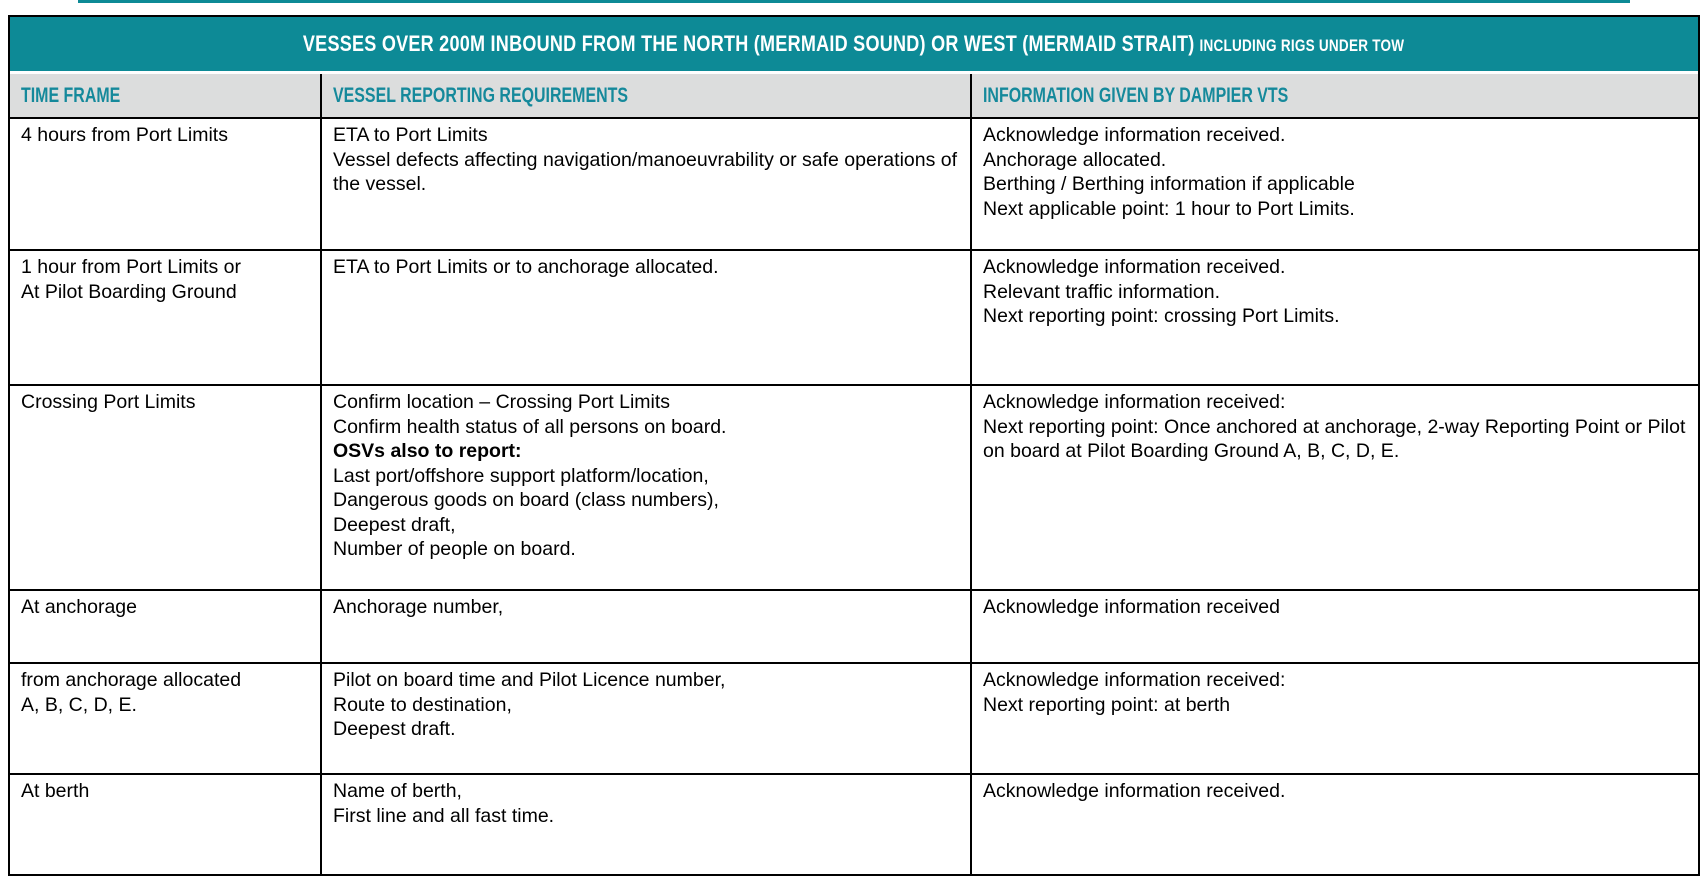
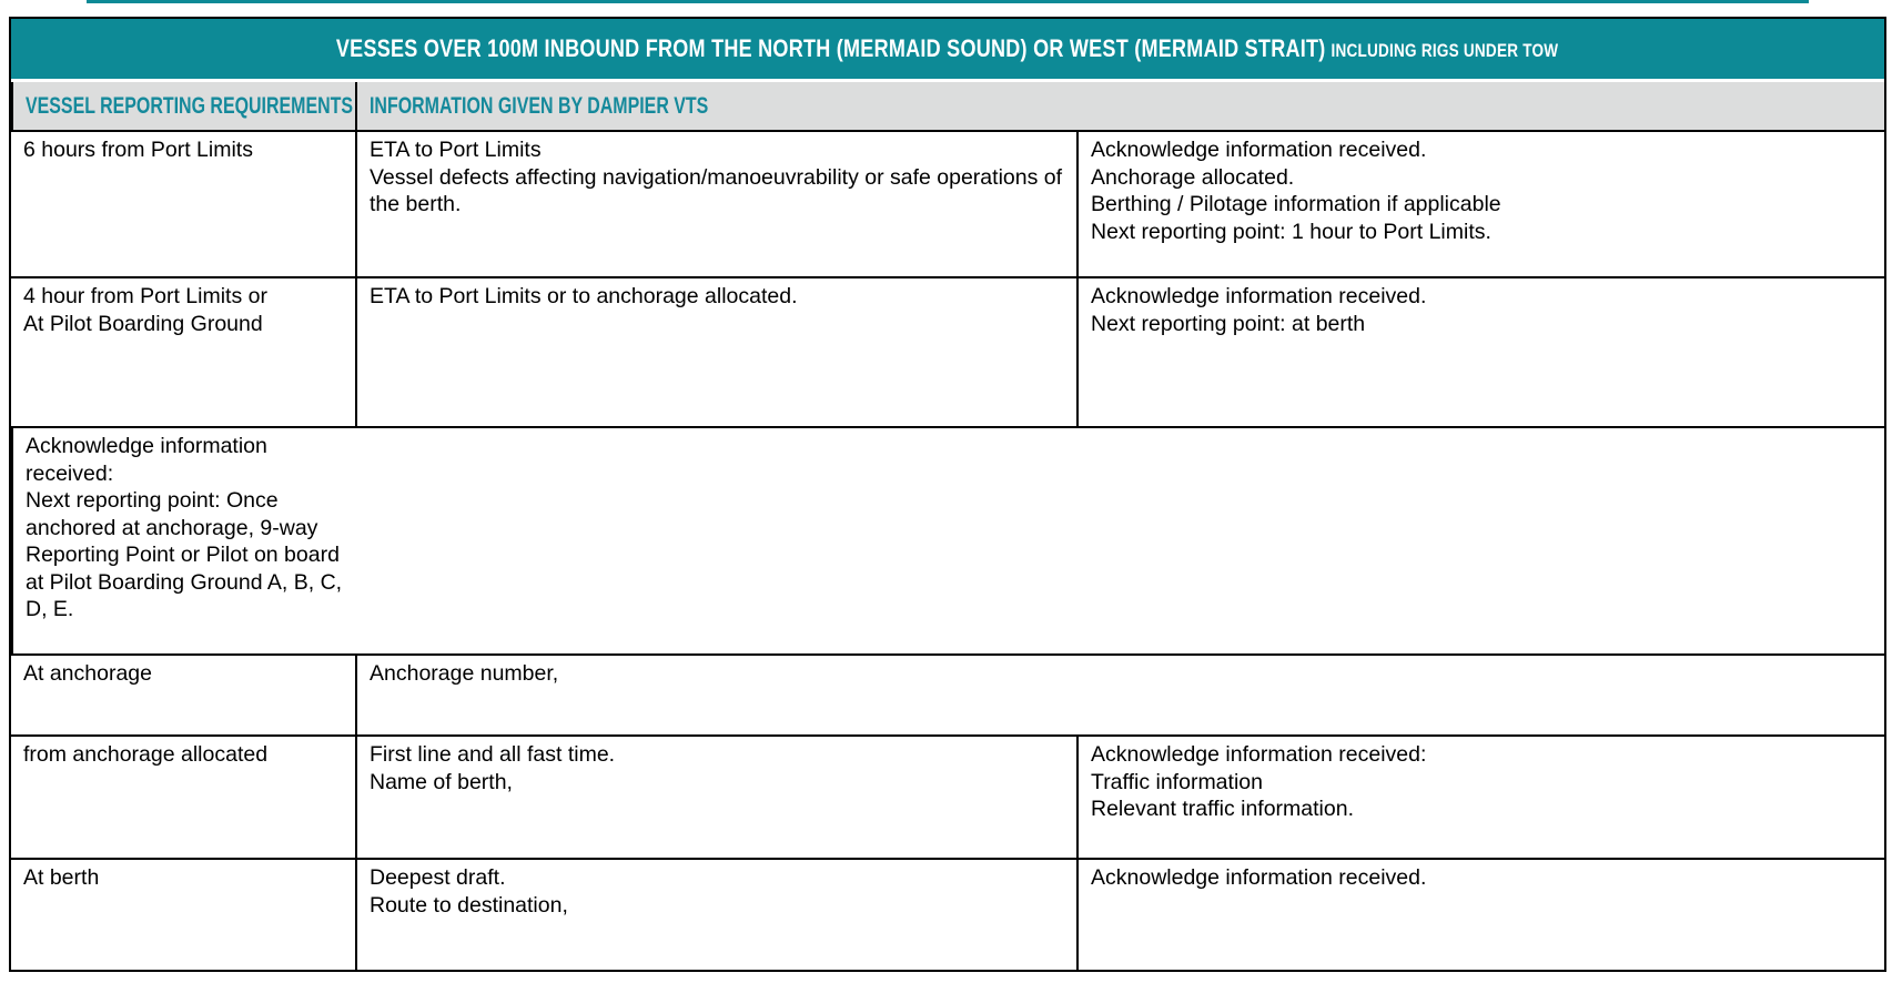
- VESSES OVER 200M INBOUND FROM THE NORTH (MERMAID SOUND) OR WEST (MERMAID STRAIT) INCLUDING RIGS UNDER TOW
+ VESSES OVER 100M INBOUND FROM THE NORTH (MERMAID SOUND) OR WEST (MERMAID STRAIT) INCLUDING RIGS UNDER TOW
- TIME FRAME
  VESSEL REPORTING REQUIREMENTS
  INFORMATION GIVEN BY DAMPIER VTS
- 4 hours from Port Limits
+ 6 hours from Port Limits
  ETA to Port Limits
- Vessel defects affecting navigation/manoeuvrability or safe operations of the vessel.
+ Vessel defects affecting navigation/manoeuvrability or safe operations of the berth.
  Acknowledge information received.
  Anchorage allocated.
- Berthing / Berthing information if applicable
+ Berthing / Pilotage information if applicable
- Next applicable point: 1 hour to Port Limits.
+ Next reporting point: 1 hour to Port Limits.
- 1 hour from Port Limits or
+ 4 hour from Port Limits or
  At Pilot Boarding Ground
  ETA to Port Limits or to anchorage allocated.
  Acknowledge information received.
- Relevant traffic information.
+ Next reporting point: at berth
- Next reporting point: crossing Port Limits.
- Crossing Port Limits
- Confirm location – Crossing Port Limits
- Confirm health status of all persons on board.
- OSVs also to report:
- Last port/offshore support platform/location,
- Dangerous goods on board (class numbers),
- Deepest draft,
- Number of people on board.
  Acknowledge information received:
- Next reporting point: Once anchored at anchorage, 2-way Reporting Point or Pilot on board at Pilot Boarding Ground A, B, C, D, E.
+ Next reporting point: Once anchored at anchorage, 9-way Reporting Point or Pilot on board at Pilot Boarding Ground A, B, C, D, E.
  At anchorage
  Anchorage number,
- Acknowledge information received
  from anchorage allocated
- A, B, C, D, E.
- Pilot on board time and Pilot Licence number,
- Route to destination,
+ First line and all fast time.
- Deepest draft.
+ Name of berth,
  Acknowledge information received:
+ Traffic information
- Next reporting point: at berth
+ Relevant traffic information.
  At berth
- Name of berth,
+ Deepest draft.
- First line and all fast time.
+ Route to destination,
  Acknowledge information received.
